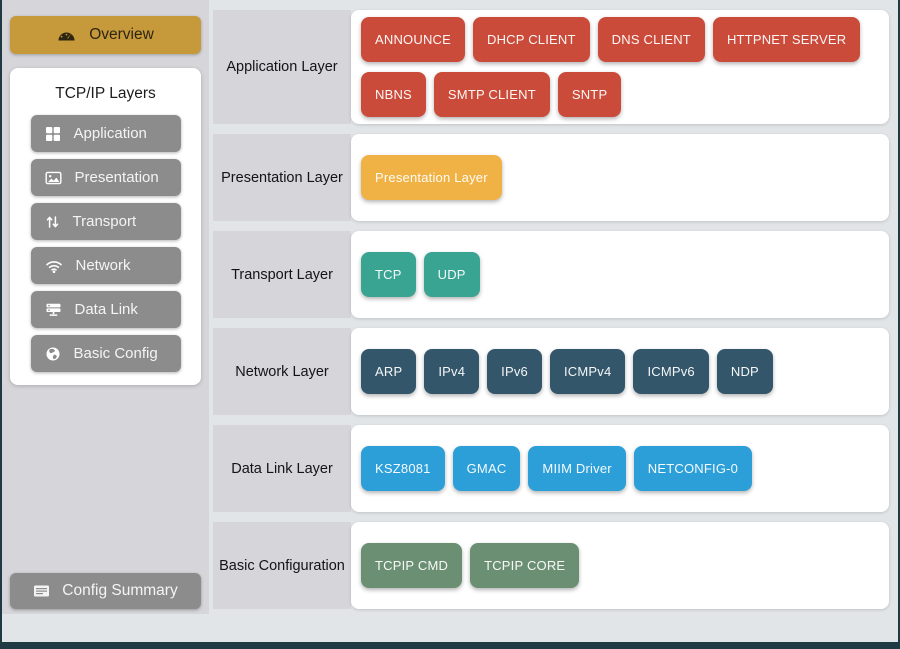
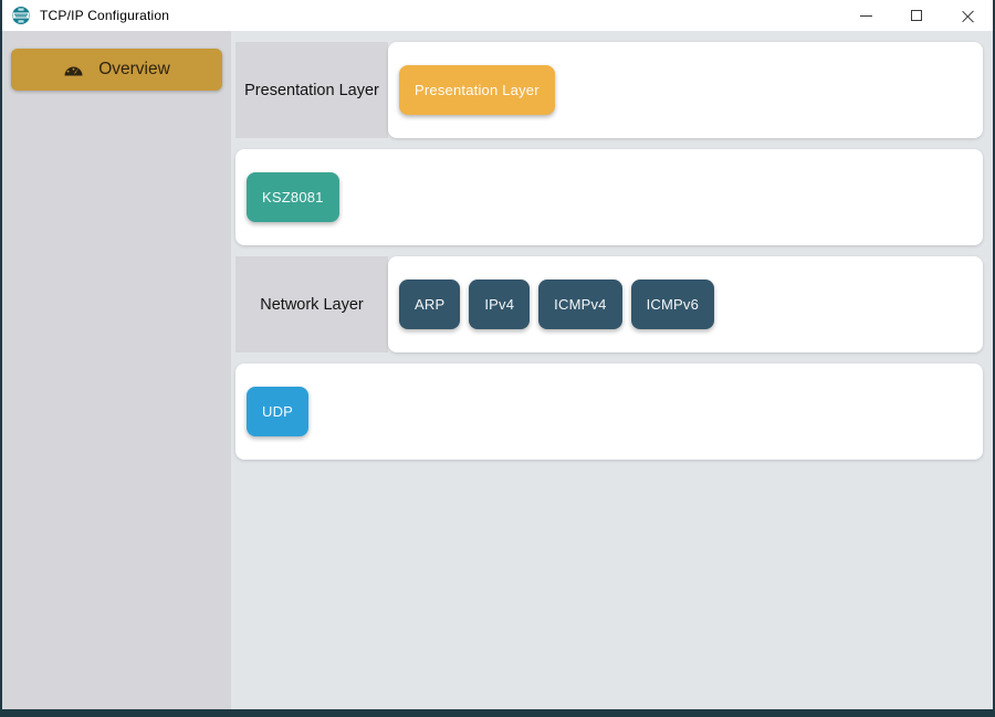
+ TCP/IP Configuration
  Overview
- TCP/IP Layers
- Application
- Presentation
- Transport
- Network
- Data Link
- Basic Config
- Config Summary
- Application Layer
- ANNOUNCE
- DHCP CLIENT
- DNS CLIENT
- HTTPNET SERVER
- NBNS
- SMTP CLIENT
- SNTP
  Presentation Layer
  Presentation Layer
- Transport Layer
- TCP
- UDP
+ KSZ8081
  Network Layer
  ARP
  IPv4
- IPv6
  ICMPv4
  ICMPv6
- NDP
- Data Link Layer
- KSZ8081
+ UDP
- GMAC
- MIIM Driver
- NETCONFIG-0
- Basic Configuration
- TCPIP CMD
- TCPIP CORE
